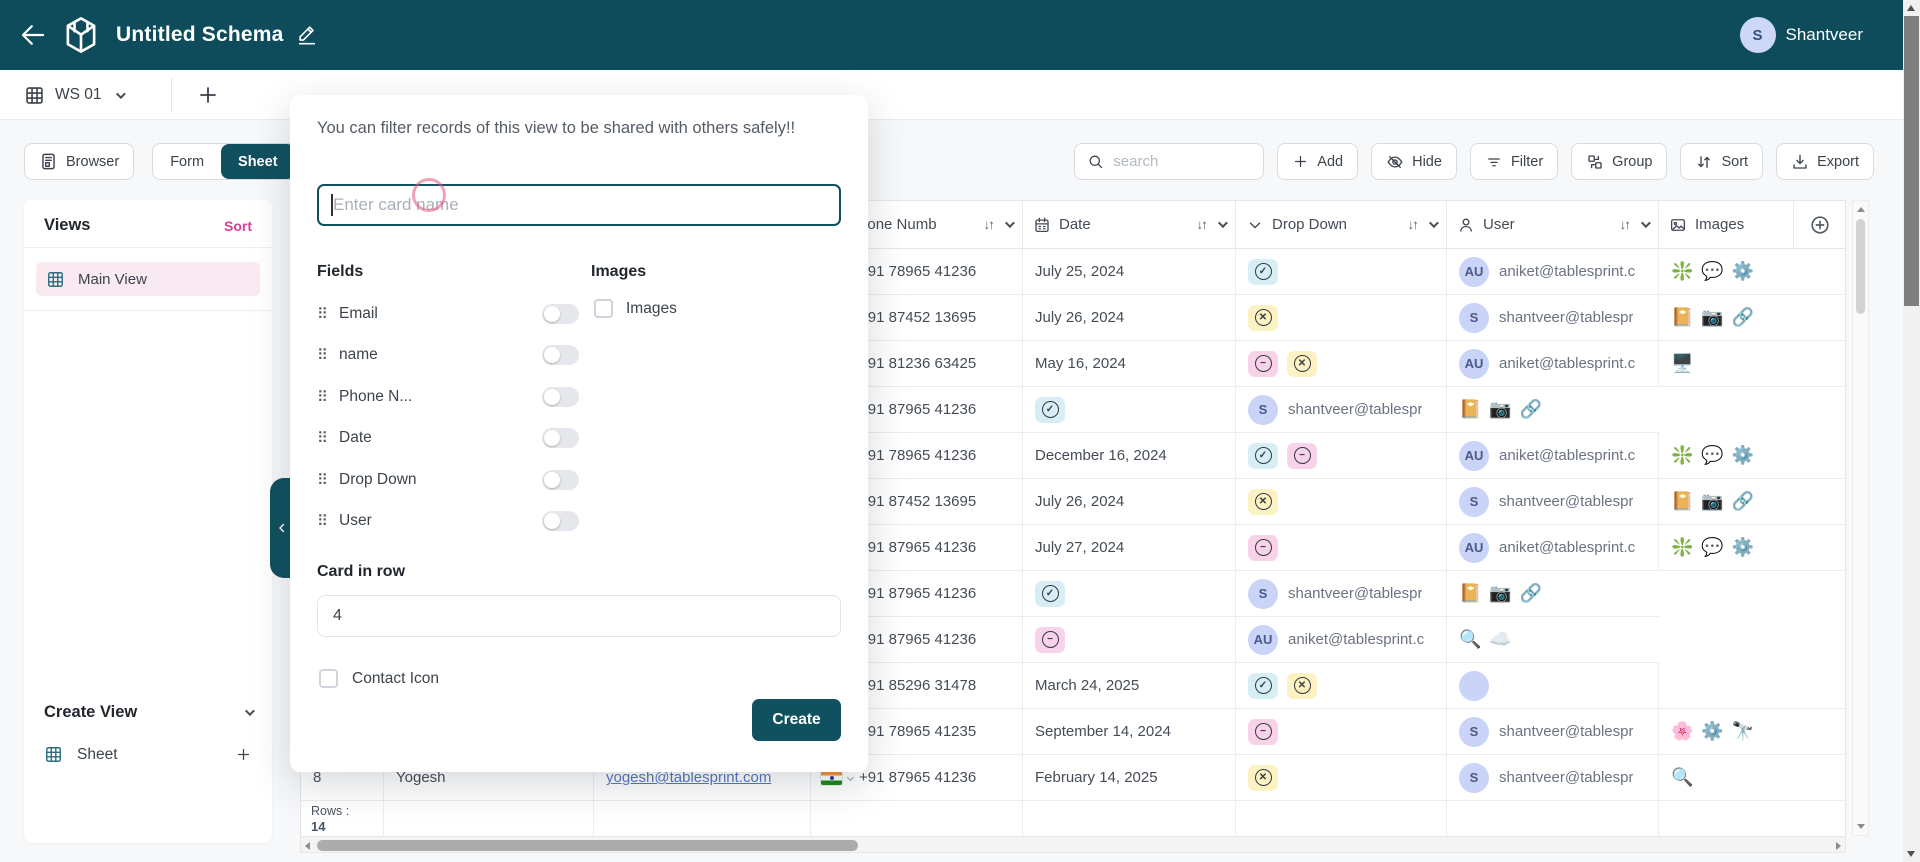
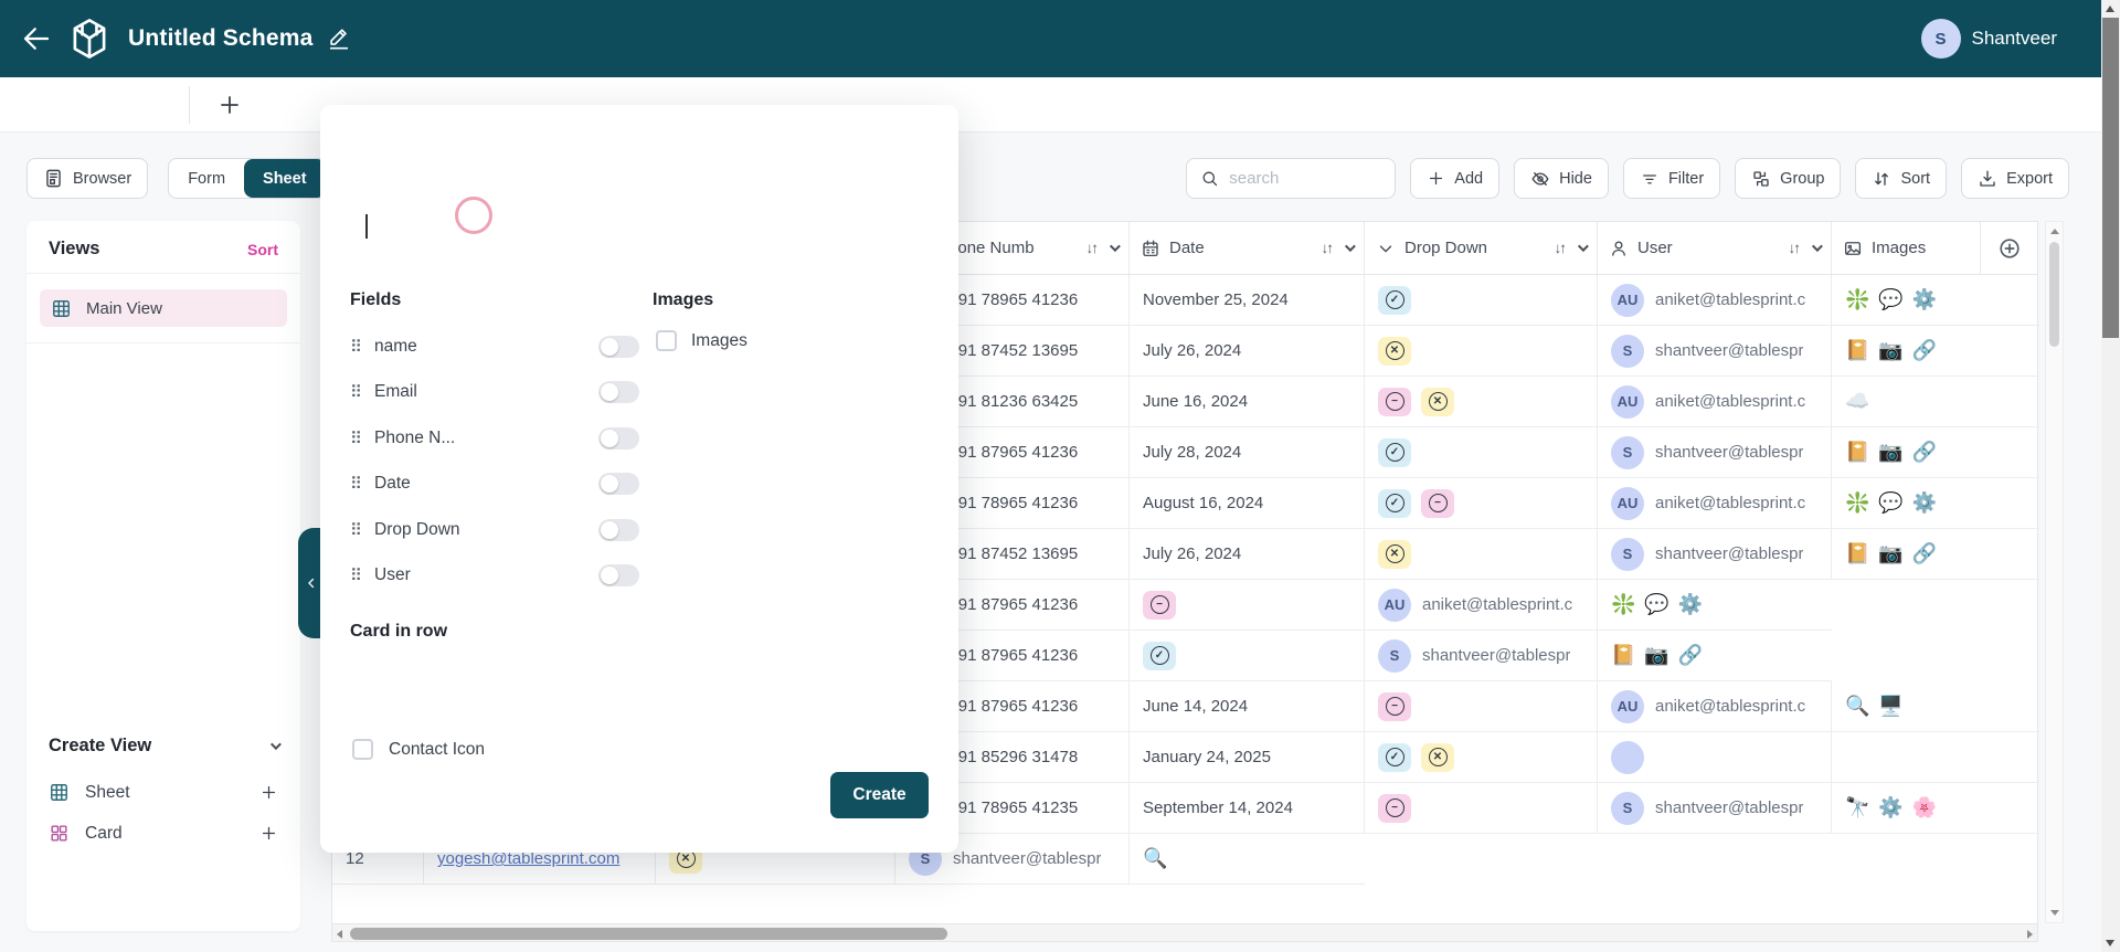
  Untitled Schema
  S
  Shantveer
- WS 01
  Browser
  Form
  Sheet
  search
  Add
  Hide
  Filter
  Group
  Sort
  Export
  Views
  Sort
  Main View
  Create View
  Sheet
+ Card
  one Numb
  ↓↑
  Date
  ↓↑
  Drop Down
  ↓↑
  User
  ↓↑
  Images
  91 78965 41236
- July 25, 2024
+ November 25, 2024
  ✓
  AU
  aniket@tablesprint.c
  ❇️
  💬
  ⚙️
  91 87452 13695
  July 26, 2024
  ✕
  S
  shantveer@tablespr
  📔
  📷
  🔗
  91 81236 63425
- May 16, 2024
+ June 16, 2024
  −
  ✕
  AU
  aniket@tablesprint.c
- 🖥️
+ ☁️
  91 87965 41236
+ July 28, 2024
  ✓
  S
  shantveer@tablespr
  📔
  📷
  🔗
  91 78965 41236
- December 16, 2024
+ August 16, 2024
  ✓
  −
  AU
  aniket@tablesprint.c
  ❇️
  💬
  ⚙️
  91 87452 13695
  July 26, 2024
  ✕
  S
  shantveer@tablespr
  📔
  📷
  🔗
  91 87965 41236
- July 27, 2024
  −
  AU
  aniket@tablesprint.c
  ❇️
  💬
  ⚙️
  91 87965 41236
  ✓
  S
  shantveer@tablespr
  📔
  📷
  🔗
  91 87965 41236
+ June 14, 2024
  −
  AU
  aniket@tablesprint.c
  🔍
- ☁️
+ 🖥️
  91 85296 31478
- March 24, 2025
+ January 24, 2025
  ✓
  ✕
  91 78965 41235
  September 14, 2024
  −
  S
  shantveer@tablespr
- 🌸
+ 🔭
  ⚙️
- 🔭
+ 🌸
- 8
+ 12
- Yogesh
  yogesh@tablesprint.com
- +91 87965 41236
- February 14, 2025
  ✕
  S
  shantveer@tablespr
  🔍
- Rows :
- 14
- You can filter records of this view to be shared with others safely!!
- Enter card name
  Fields
  Images
  ⠿
- Email
+ name
  ⠿
- name
+ Email
  ⠿
  Phone N...
  ⠿
  Date
  ⠿
  Drop Down
  ⠿
  User
  Images
  Card in row
- 4
  Contact Icon
  Create
